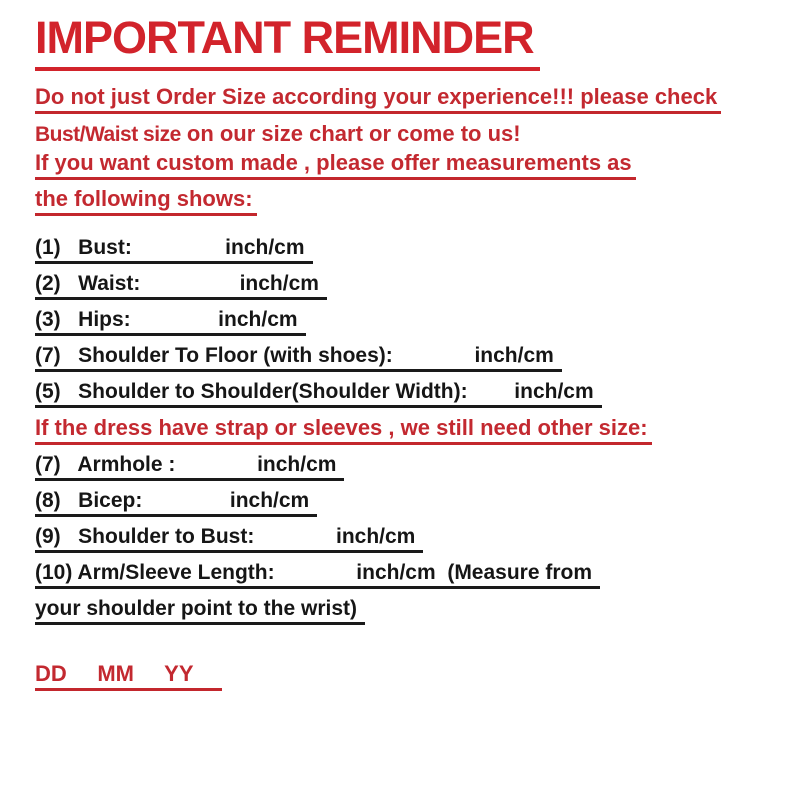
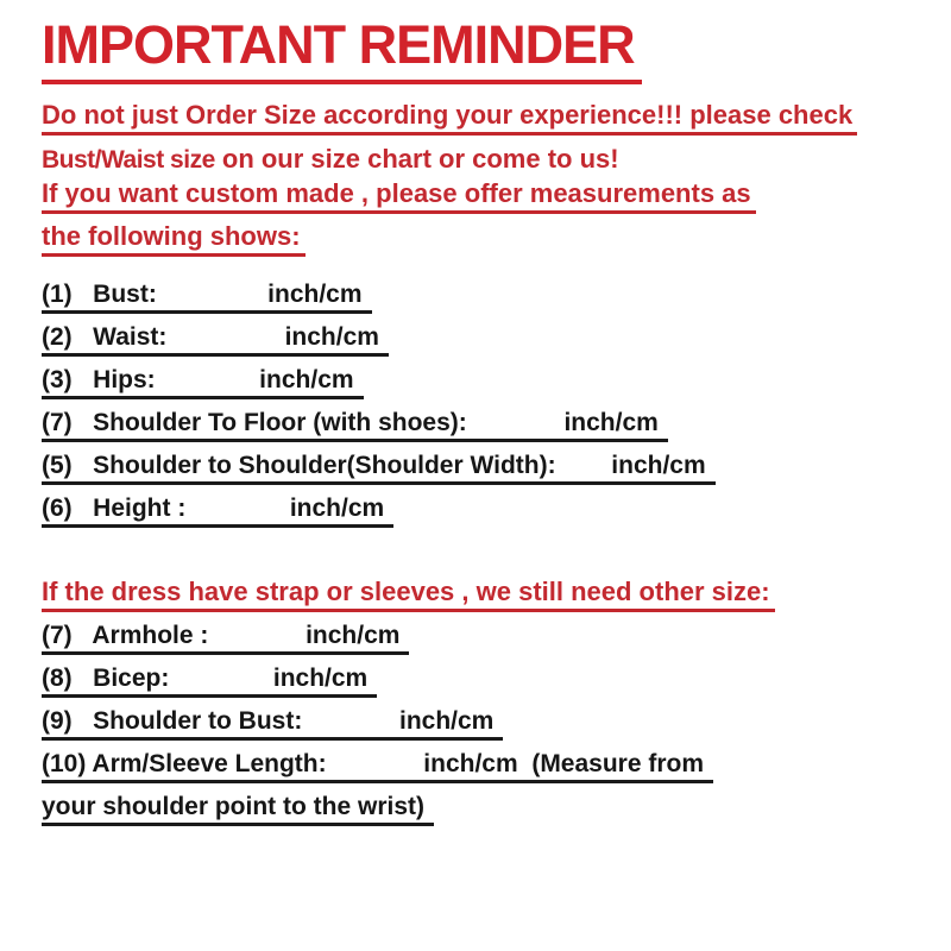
  IMPORTANT REMINDER
  Do not just Order Size according your experience!!! please check
  Bust/Waist size on our size chart or come to us!
  If you want custom made , please offer measurements as
  the following shows:
  (1) Bust: inch/cm
  (2) Waist: inch/cm
  (3) Hips: inch/cm
  (7) Shoulder To Floor (with shoes): inch/cm
  (5) Shoulder to Shoulder(Shoulder Width): inch/cm
+ (6) Height : inch/cm
  If the dress have strap or sleeves , we still need other size:
  (7) Armhole : inch/cm
  (8) Bicep: inch/cm
  (9) Shoulder to Bust: inch/cm
  (10) Arm/Sleeve Length: inch/cm (Measure from
  your shoulder point to the wrist)
- DD MM YY
